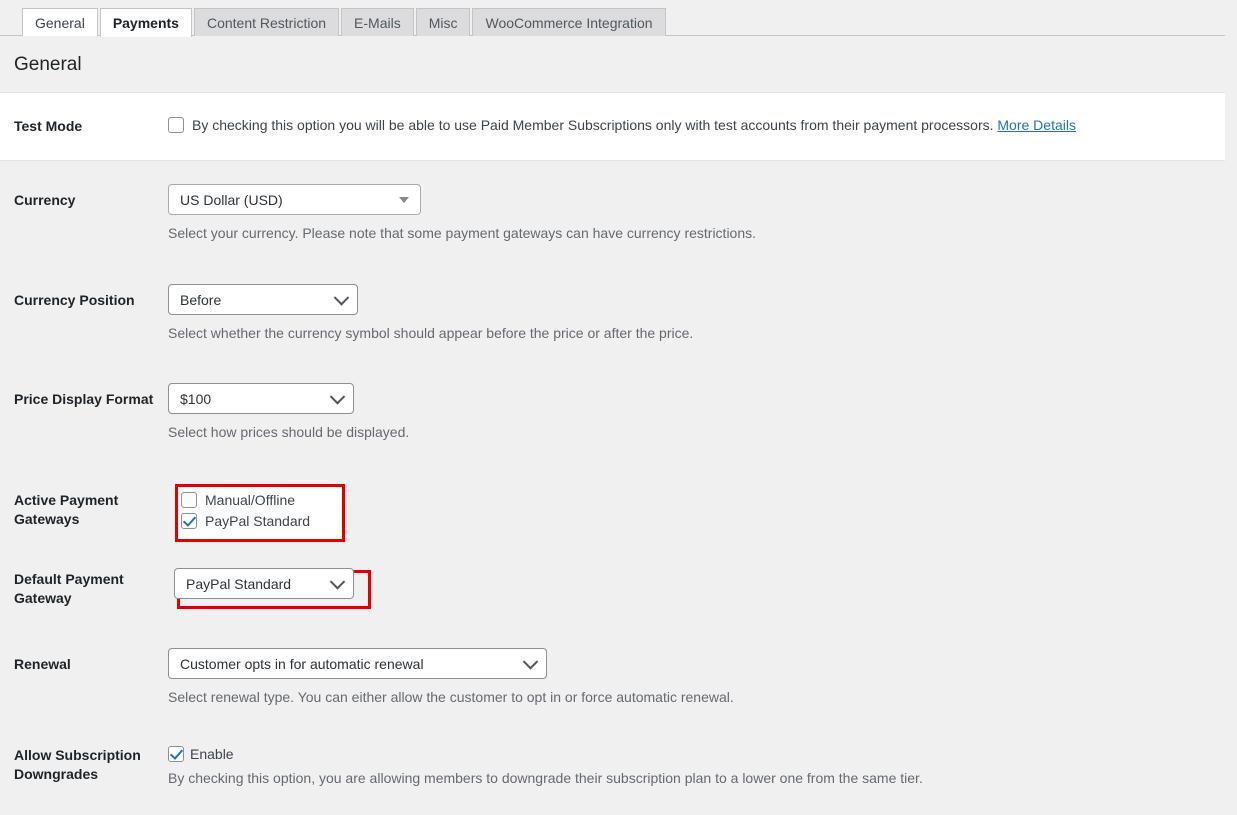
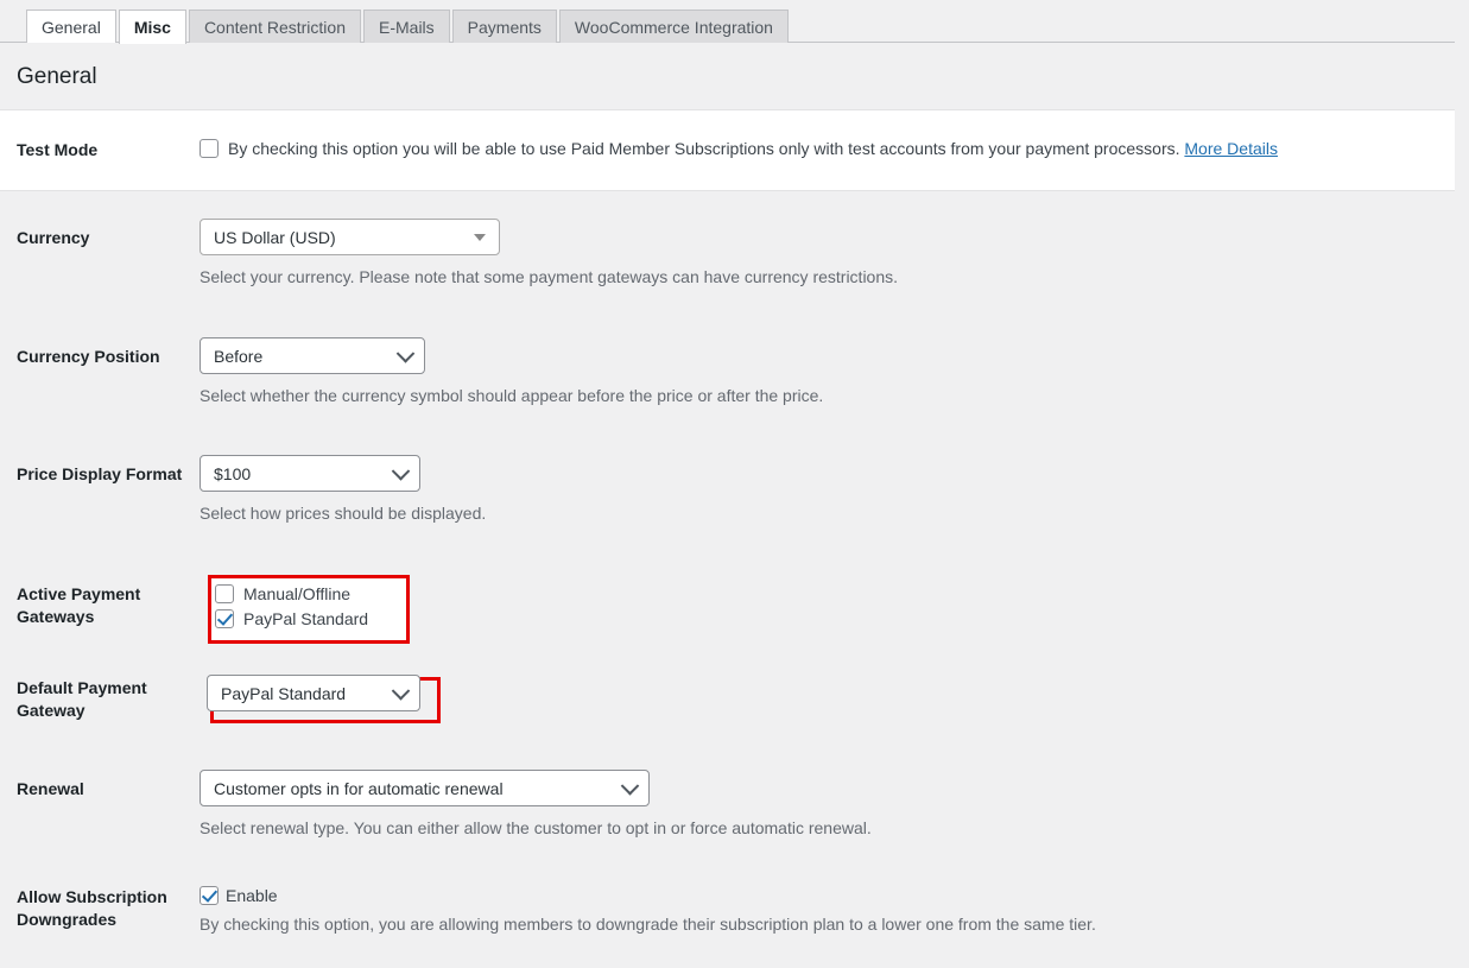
  General
- Payments
+ Misc
  Content Restriction
  E-Mails
- Misc
+ Payments
  WooCommerce Integration
  General
  Test Mode
- By checking this option you will be able to use Paid Member Subscriptions only with test accounts from their payment processors. More Details
+ By checking this option you will be able to use Paid Member Subscriptions only with test accounts from your payment processors. More Details
  Currency
  US Dollar (USD)
  Select your currency. Please note that some payment gateways can have currency restrictions.
  Currency Position
  Before
  Select whether the currency symbol should appear before the price or after the price.
  Price Display Format
  $100
  Select how prices should be displayed.
  Active Payment Gateways
  Manual/Offline
  PayPal Standard
  Default Payment Gateway
  PayPal Standard
  Renewal
  Customer opts in for automatic renewal
  Select renewal type. You can either allow the customer to opt in or force automatic renewal.
  Allow Subscription Downgrades
  Enable
  By checking this option, you are allowing members to downgrade their subscription plan to a lower one from the same tier.
